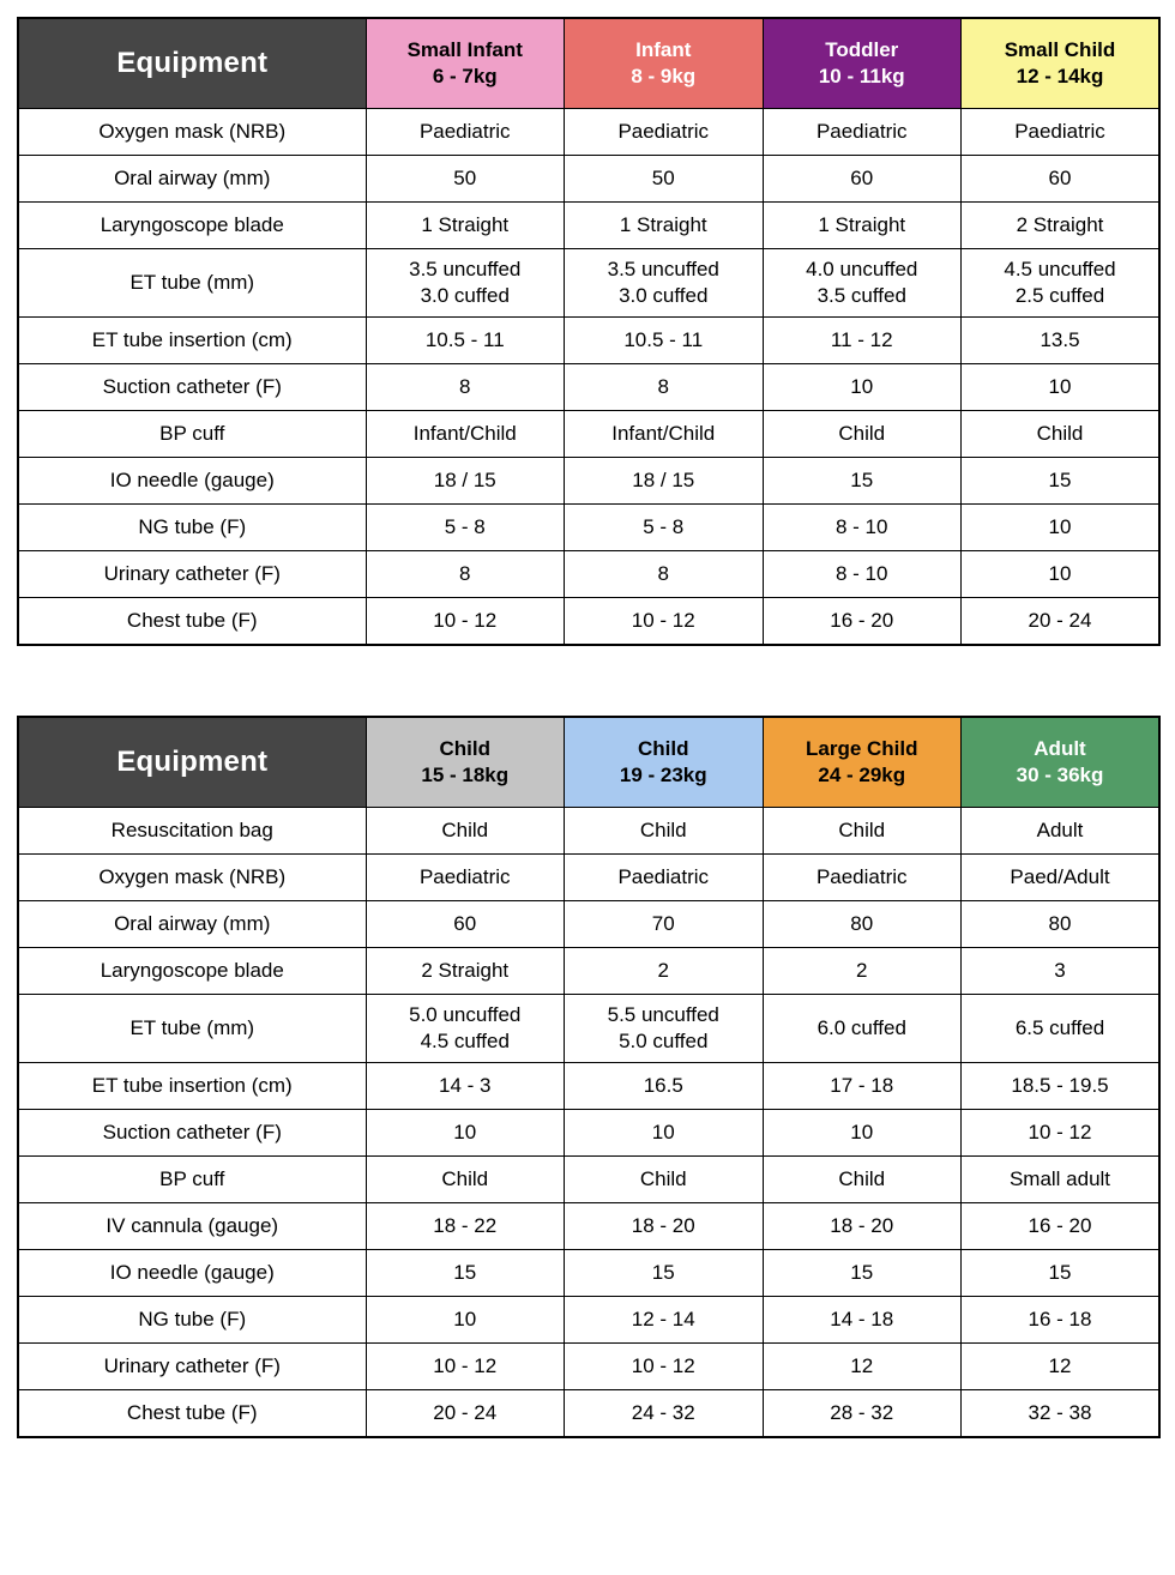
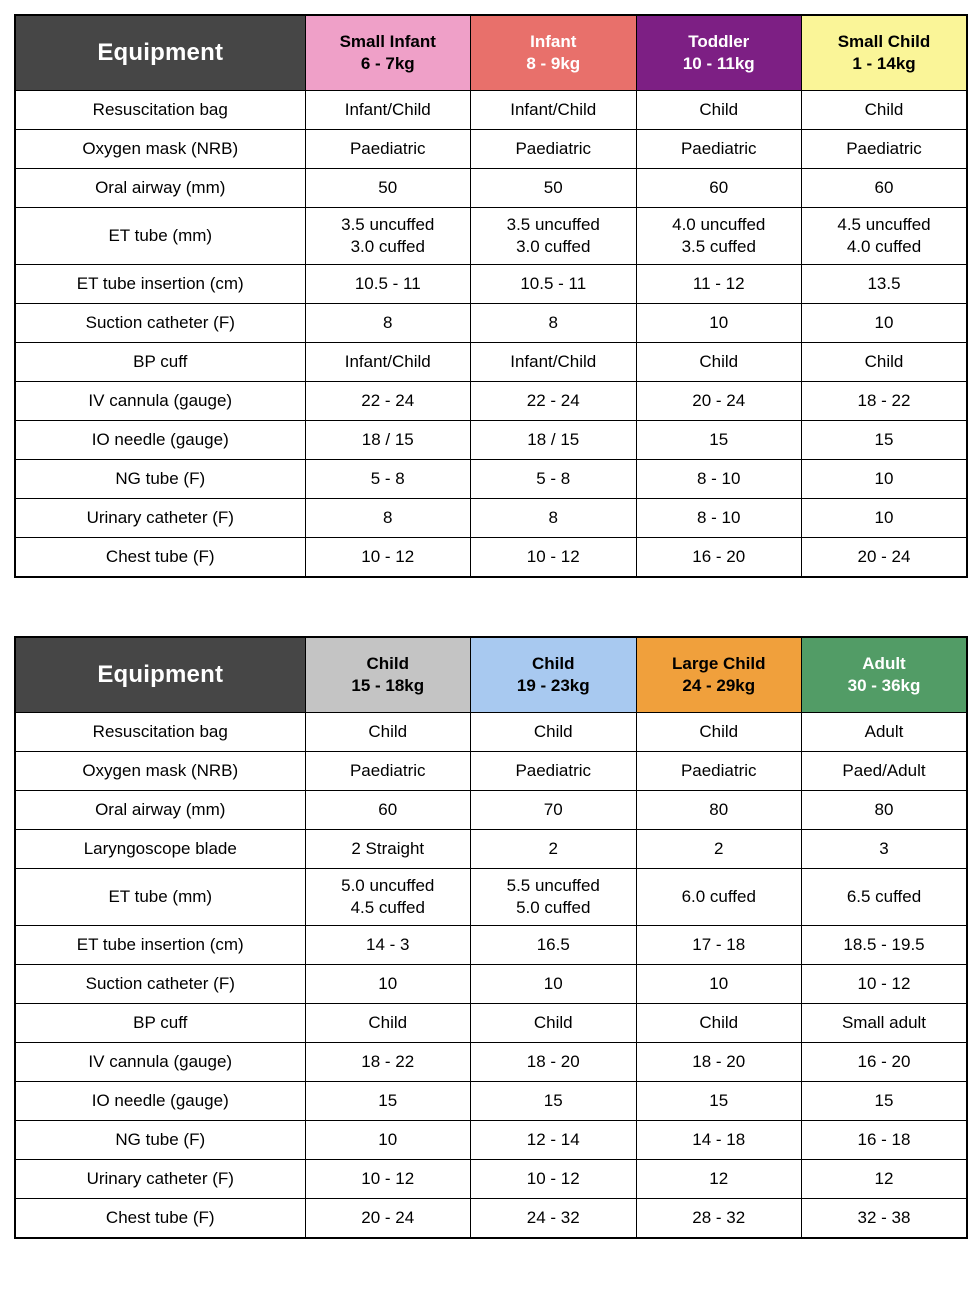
- Equipment	Small Infant6 - 7kg	Infant8 - 9kg	Toddler10 - 11kg	Small Child12 - 14kg
+ Equipment	Small Infant6 - 7kg	Infant8 - 9kg	Toddler10 - 11kg	Small Child1 - 14kg
+ Resuscitation bag	Infant/Child	Infant/Child	Child	Child
  Oxygen mask (NRB)	Paediatric	Paediatric	Paediatric	Paediatric
  Oral airway (mm)	50	50	60	60
- Laryngoscope blade	1 Straight	1 Straight	1 Straight	2 Straight
- ET tube (mm)	3.5 uncuffed3.0 cuffed	3.5 uncuffed3.0 cuffed	4.0 uncuffed3.5 cuffed	4.5 uncuffed2.5 cuffed
+ ET tube (mm)	3.5 uncuffed3.0 cuffed	3.5 uncuffed3.0 cuffed	4.0 uncuffed3.5 cuffed	4.5 uncuffed4.0 cuffed
  ET tube insertion (cm)	10.5 - 11	10.5 - 11	11 - 12	13.5
  Suction catheter (F)	8	8	10	10
  BP cuff	Infant/Child	Infant/Child	Child	Child
+ IV cannula (gauge)	22 - 24	22 - 24	20 - 24	18 - 22
  IO needle (gauge)	18 / 15	18 / 15	15	15
  NG tube (F)	5 - 8	5 - 8	8 - 10	10
  Urinary catheter (F)	8	8	8 - 10	10
  Chest tube (F)	10 - 12	10 - 12	16 - 20	20 - 24
  Equipment	Child15 - 18kg	Child19 - 23kg	Large Child24 - 29kg	Adult30 - 36kg
  Resuscitation bag	Child	Child	Child	Adult
  Oxygen mask (NRB)	Paediatric	Paediatric	Paediatric	Paed/Adult
  Oral airway (mm)	60	70	80	80
  Laryngoscope blade	2 Straight	2	2	3
  ET tube (mm)	5.0 uncuffed4.5 cuffed	5.5 uncuffed5.0 cuffed	6.0 cuffed	6.5 cuffed
  ET tube insertion (cm)	14 - 3	16.5	17 - 18	18.5 - 19.5
  Suction catheter (F)	10	10	10	10 - 12
  BP cuff	Child	Child	Child	Small adult
  IV cannula (gauge)	18 - 22	18 - 20	18 - 20	16 - 20
  IO needle (gauge)	15	15	15	15
  NG tube (F)	10	12 - 14	14 - 18	16 - 18
  Urinary catheter (F)	10 - 12	10 - 12	12	12
  Chest tube (F)	20 - 24	24 - 32	28 - 32	32 - 38
